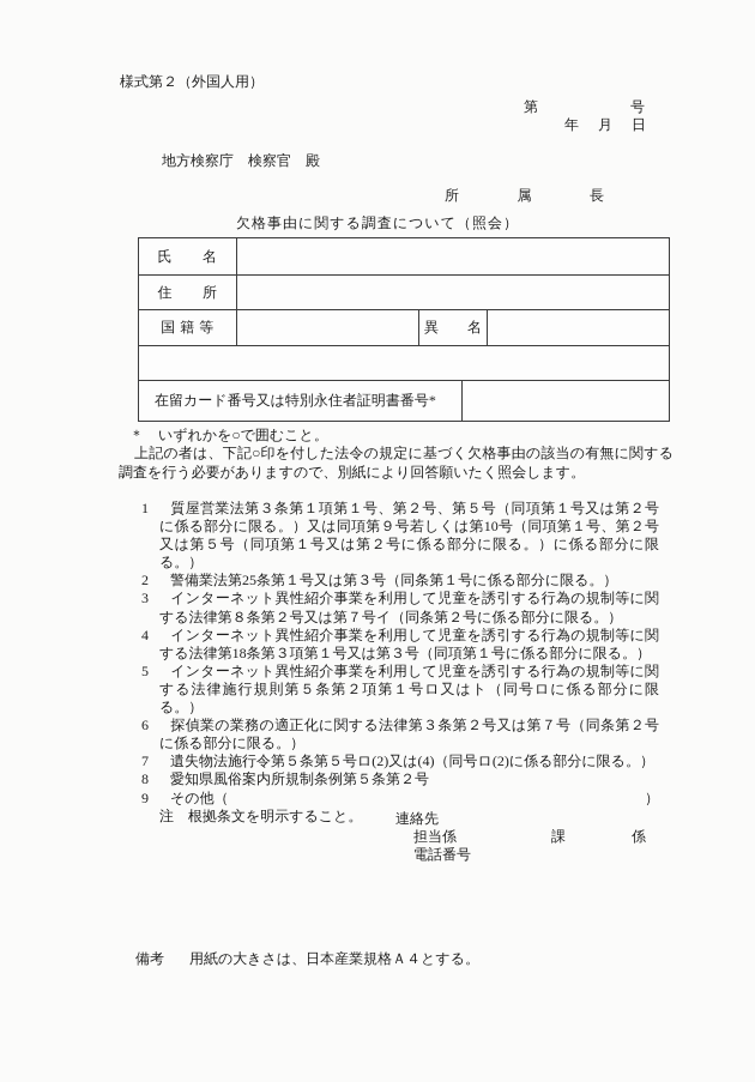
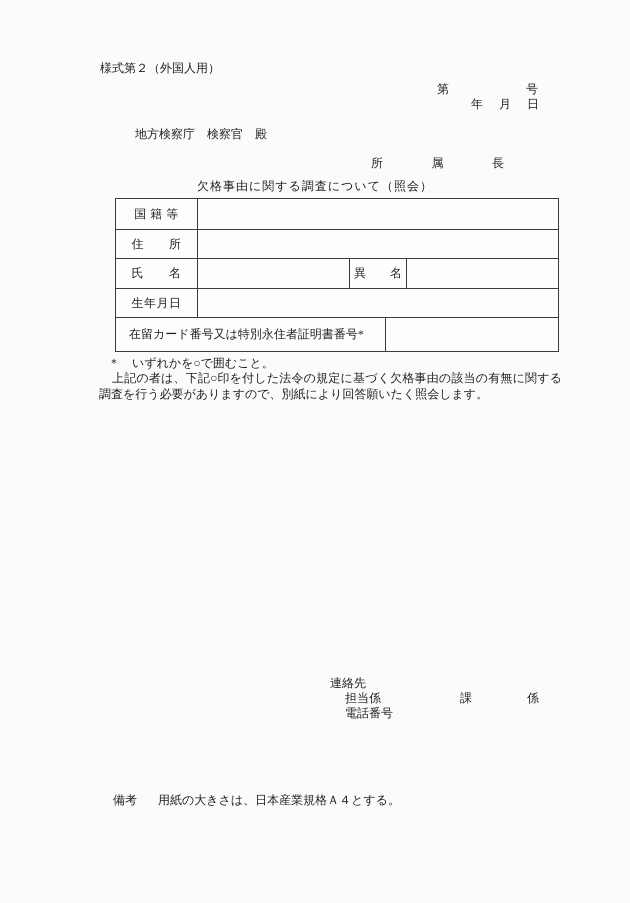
  様式第２（外国人用）
  第
  号
  年
  月
  日
  地方検察庁 検察官 殿
  所
  属
  長
  欠格事由に関する調査について（照会）
- 氏 名
+ 国 籍 等
  住 所
- 国 籍 等
+ 氏 名
  異 名
+ 生年月日
  在留カード番号又は特別永住者証明書番号*
  ＊ いずれかを○で囲むこと。
  上記の者は、下記○印を付した法令の規定に基づく欠格事由の該当の有無に関する調査を行う必要がありますので、別紙により回答願いたく照会します。
- 1 質屋営業法第３条第１項第１号、第２号、第５号（同項第１号又は第２号に係る部分に限る。）又は同項第９号若しくは第10号（同項第１号、第２号又は第５号（同項第１号又は第２号に係る部分に限る。）に係る部分に限る。）
- 2 警備業法第25条第１号又は第３号（同条第１号に係る部分に限る。）
- 3 インターネット異性紹介事業を利用して児童を誘引する行為の規制等に関する法律第８条第２号又は第７号イ（同条第２号に係る部分に限る。）
- 4 インターネット異性紹介事業を利用して児童を誘引する行為の規制等に関する法律第18条第３項第１号又は第３号（同項第１号に係る部分に限る。）
- 5 インターネット異性紹介事業を利用して児童を誘引する行為の規制等に関する法律施行規則第５条第２項第１号ロ又はト（同号ロに係る部分に限る。）
- 6 探偵業の業務の適正化に関する法律第３条第２号又は第７号（同条第２号に係る部分に限る。）
- 7 遺失物法施行令第５条第５号ロ(2)又は(4)（同号ロ(2)に係る部分に限る。）
- 8 愛知県風俗案内所規制条例第５条第２号
- 9 その他（
- ）
- 注 根拠条文を明示すること。
  連絡先
  担当係 課 係
  電話番号
  備考 用紙の大きさは、日本産業規格Ａ４とする。
